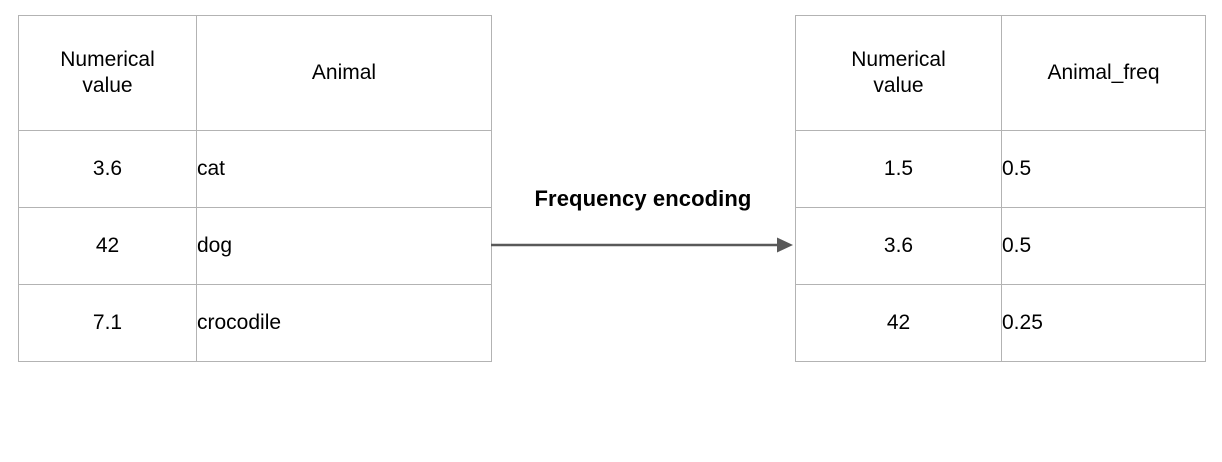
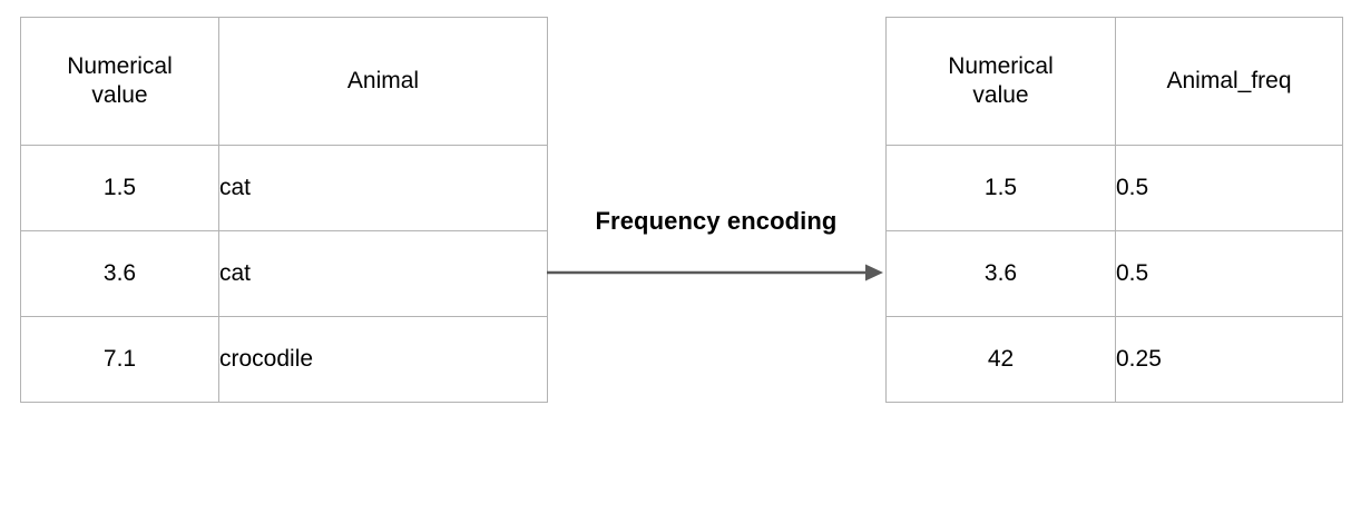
  Numerical value	Animal
+ 1.5	cat
  3.6	cat
- 42	dog
  7.1	crocodile
  Frequency encoding
  Numerical value	Animal_freq
  1.5	0.5
  3.6	0.5
  42	0.25
